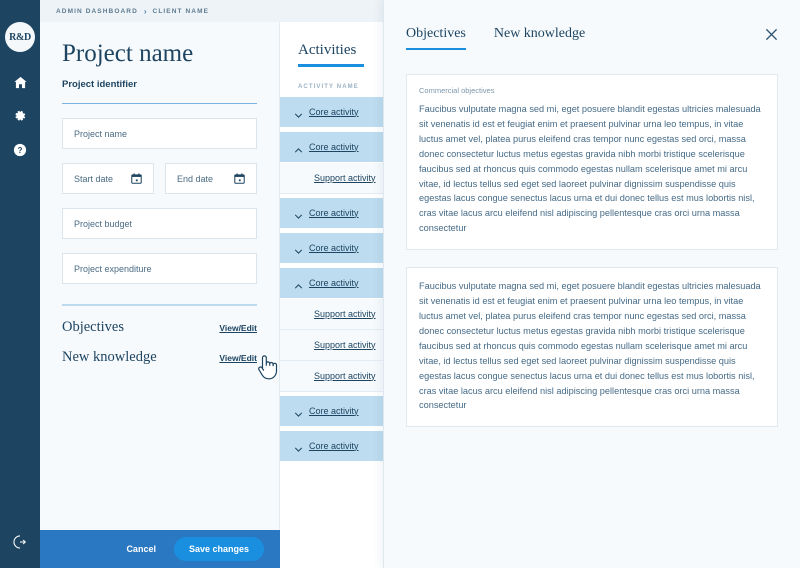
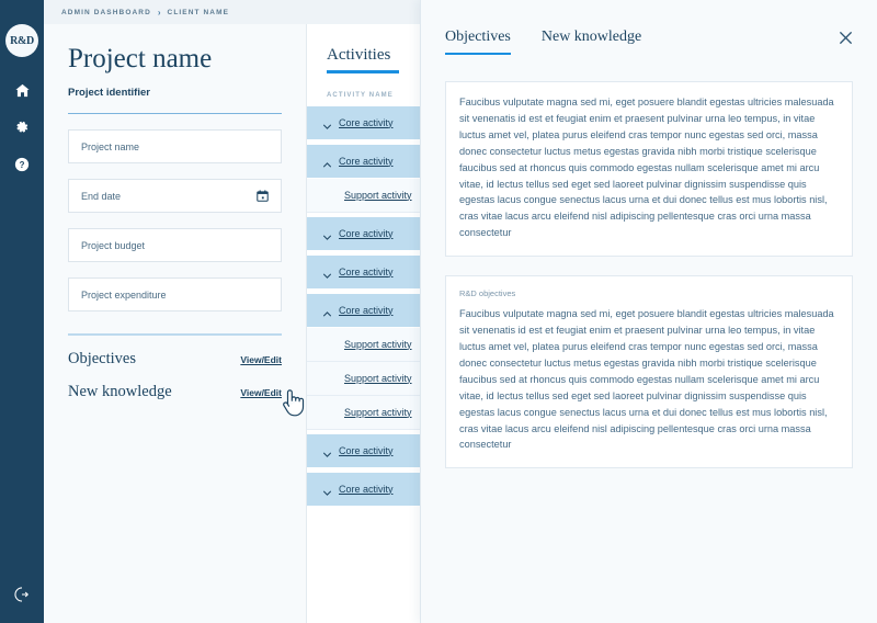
  R&D
  ?
  ›
  Project name
  Project identifier
  Project name
- Start date
  End date
  Project budget
  Project expenditure
  Objectives
  View/Edit
  New knowledge
  View/Edit
- Cancel
- Save changes
  Activities
  Core activity
  Core activity
  Support activity
  Core activity
  Core activity
  Core activity
  Support activity
  Support activity
  Support activity
  Core activity
  Core activity
  Objectives
  New knowledge
- Commercial objectives
  Faucibus vulputate magna sed mi, eget posuere blandit egestas ultricies malesuada sit venenatis id est et feugiat enim et praesent pulvinar urna leo tempus, in vitae luctus amet vel, platea purus eleifend cras tempor nunc egestas sed orci, massa donec consectetur luctus metus egestas gravida nibh morbi tristique scelerisque faucibus sed at rhoncus quis commodo egestas nullam scelerisque amet mi arcu vitae, id lectus tellus sed eget sed laoreet pulvinar dignissim suspendisse quis egestas lacus congue senectus lacus urna et dui donec tellus est mus lobortis nisl, cras vitae lacus arcu eleifend nisl adipiscing pellentesque cras orci urna massa consectetur
+ R&D objectives
  Faucibus vulputate magna sed mi, eget posuere blandit egestas ultricies malesuada sit venenatis id est et feugiat enim et praesent pulvinar urna leo tempus, in vitae luctus amet vel, platea purus eleifend cras tempor nunc egestas sed orci, massa donec consectetur luctus metus egestas gravida nibh morbi tristique scelerisque faucibus sed at rhoncus quis commodo egestas nullam scelerisque amet mi arcu vitae, id lectus tellus sed eget sed laoreet pulvinar dignissim suspendisse quis egestas lacus congue senectus lacus urna et dui donec tellus est mus lobortis nisl, cras vitae lacus arcu eleifend nisl adipiscing pellentesque cras orci urna massa consectetur
